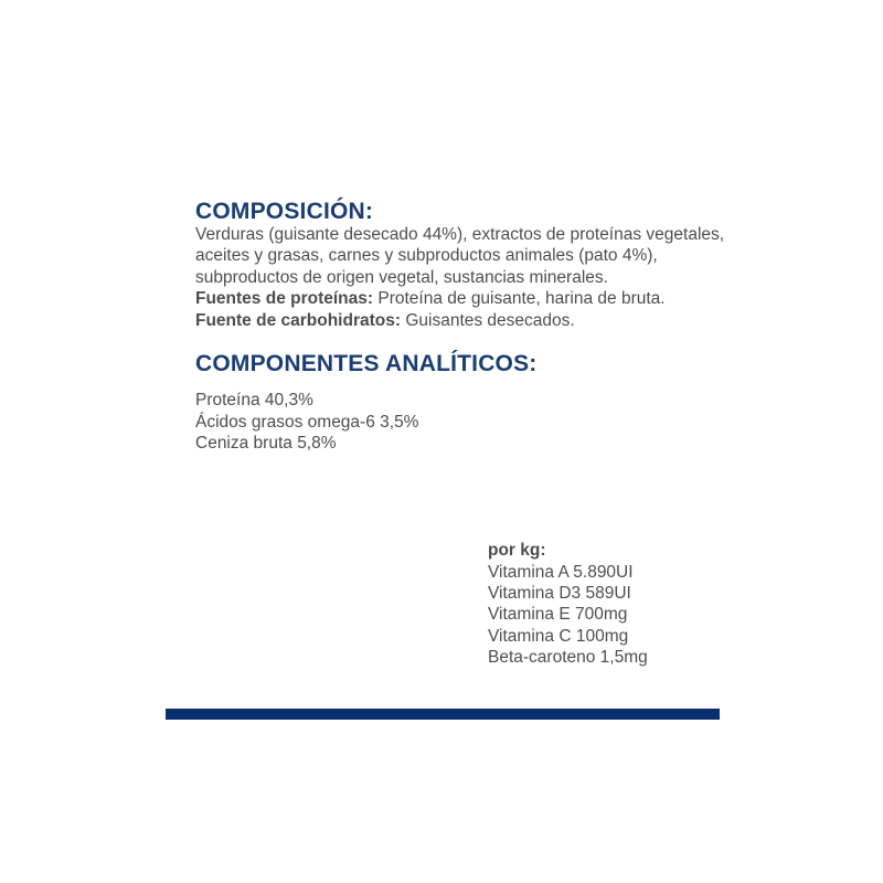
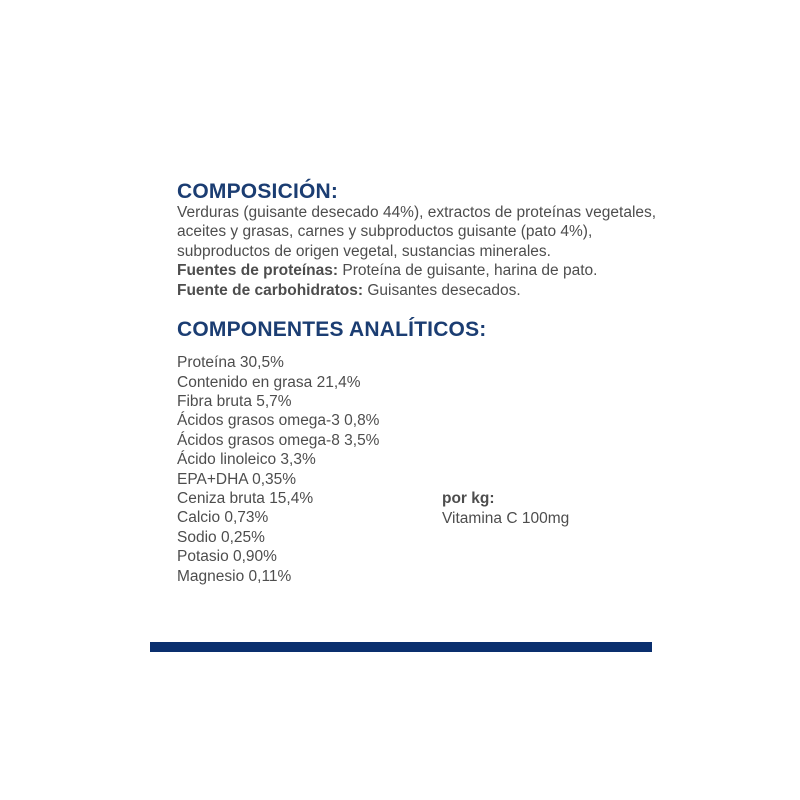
  COMPOSICIÓN:
- Verduras (guisante desecado 44%), extractos de proteínas vegetales, aceites y grasas, carnes y subproductos animales (pato 4%), subproductos de origen vegetal, sustancias minerales.
+ Verduras (guisante desecado 44%), extractos de proteínas vegetales, aceites y grasas, carnes y subproductos guisante (pato 4%), subproductos de origen vegetal, sustancias minerales.
- Fuentes de proteínas: Proteína de guisante, harina de bruta.
+ Fuentes de proteínas: Proteína de guisante, harina de pato.
  Fuente de carbohidratos: Guisantes desecados.
  COMPONENTES ANALÍTICOS:
- Proteína 40,3%
+ Proteína 30,5%
+ Contenido en grasa 21,4%
+ Fibra bruta 5,7%
+ Ácidos grasos omega-3 0,8%
- Ácidos grasos omega-6 3,5%
+ Ácidos grasos omega-8 3,5%
+ Ácido linoleico 3,3%
+ EPA+DHA 0,35%
- Ceniza bruta 5,8%
+ Ceniza bruta 15,4%
+ Calcio 0,73%
+ Sodio 0,25%
+ Potasio 0,90%
+ Magnesio 0,11%
  por kg:
- Vitamina A 5.890UI
- Vitamina D3 589UI
- Vitamina E 700mg
  Vitamina C 100mg
- Beta-caroteno 1,5mg
